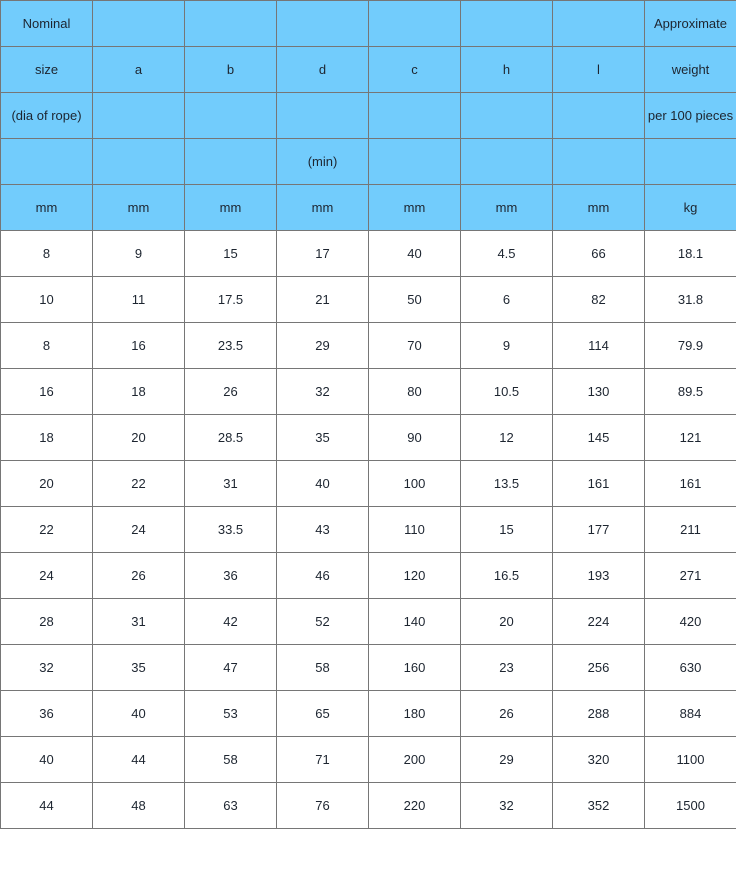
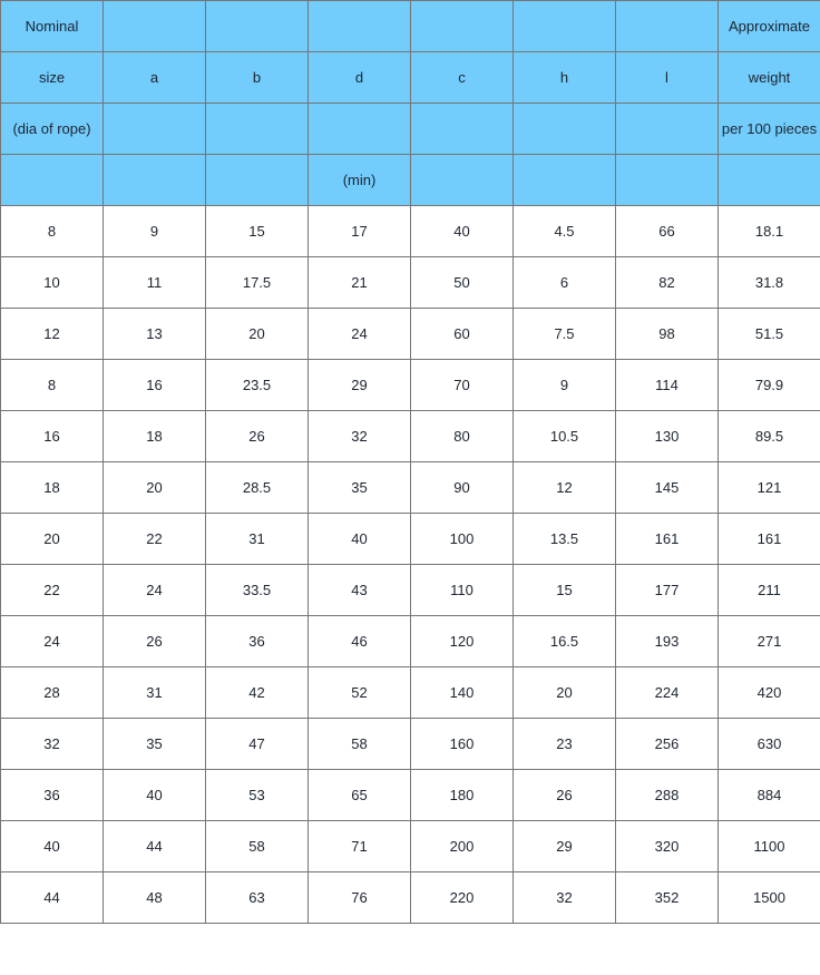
  Nominal							Approximate
  size	a	b	d	c	h	l	weight
  (dia of rope)							per 100 pieces
  			(min)
- mm	mm	mm	mm	mm	mm	mm	kg
  8	9	15	17	40	4.5	66	18.1
  10	11	17.5	21	50	6	82	31.8
+ 12	13	20	24	60	7.5	98	51.5
  8	16	23.5	29	70	9	114	79.9
  16	18	26	32	80	10.5	130	89.5
  18	20	28.5	35	90	12	145	121
  20	22	31	40	100	13.5	161	161
  22	24	33.5	43	110	15	177	211
  24	26	36	46	120	16.5	193	271
  28	31	42	52	140	20	224	420
  32	35	47	58	160	23	256	630
  36	40	53	65	180	26	288	884
  40	44	58	71	200	29	320	1100
  44	48	63	76	220	32	352	1500
